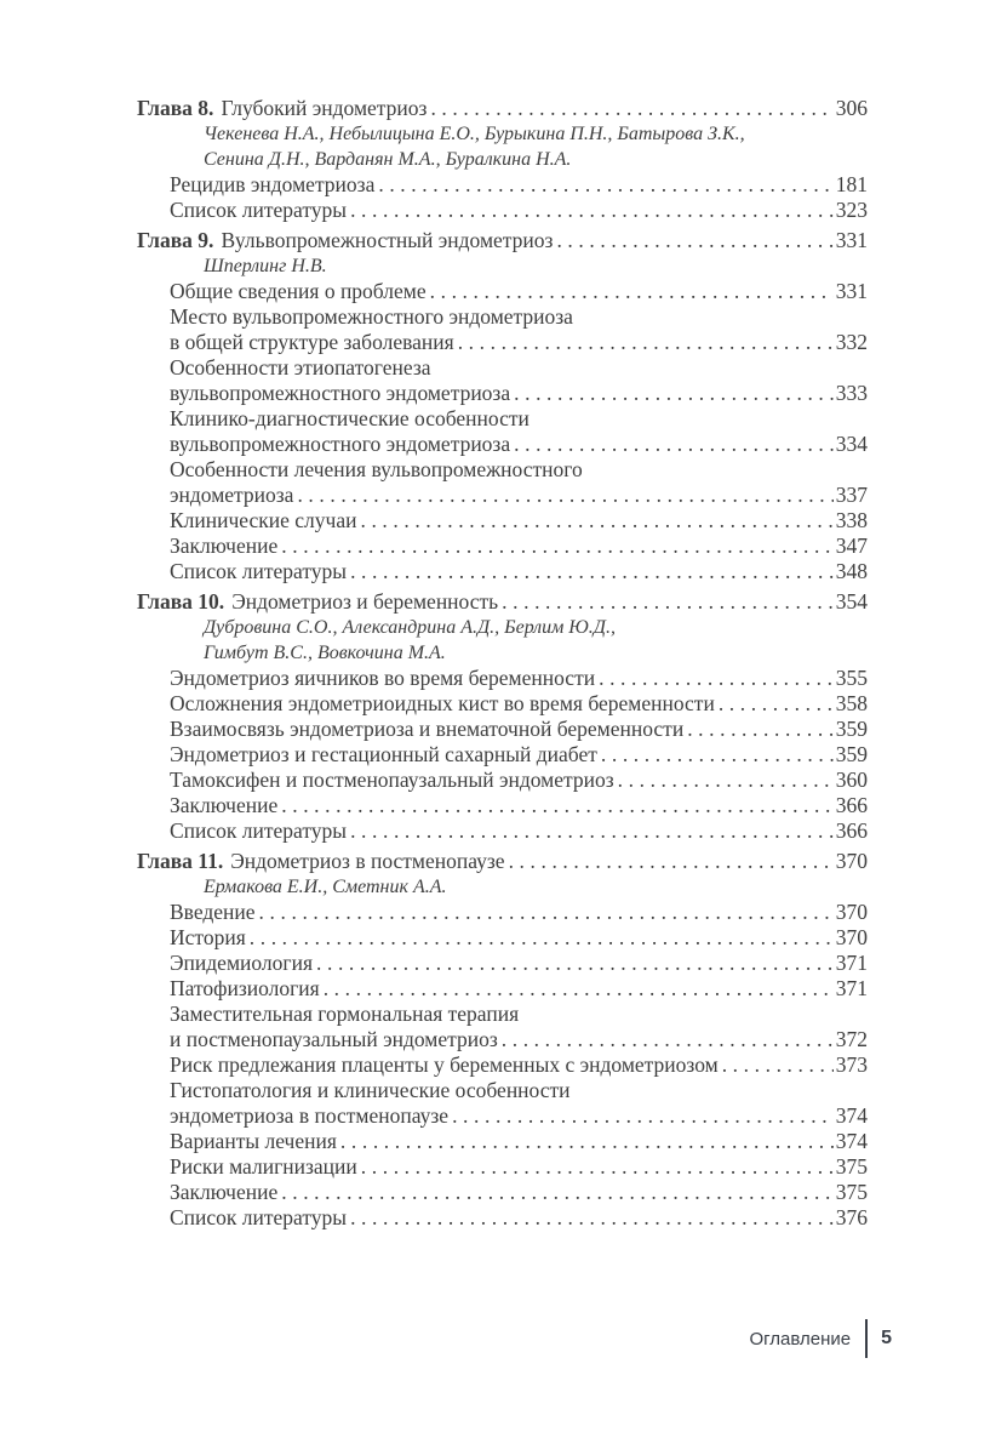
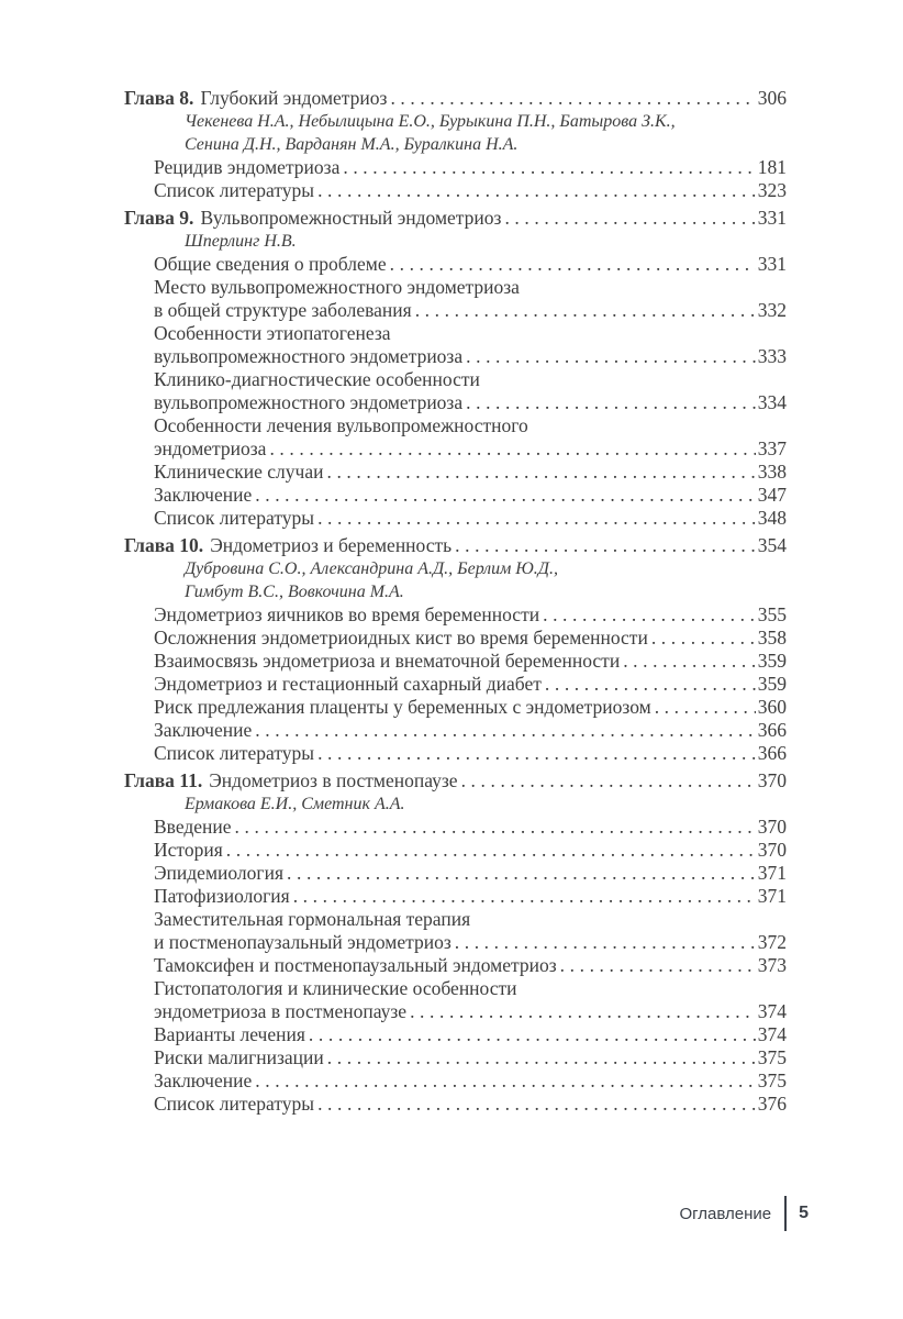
  Глава 8.
  Глубокий эндометриоз
  306
  Чекенева Н.А., Небылицына Е.О., Бурыкина П.Н., Батырова З.К.,
  Сенина Д.Н., Варданян М.А., Буралкина Н.А.
  Рецидив эндометриоза
  181
  Список литературы
  323
  Глава 9.
  Вульвопромежностный эндометриоз
  331
  Шперлинг Н.В.
  Общие сведения о проблеме
  331
  Место вульвопромежностного эндометриоза
  в общей структуре заболевания
  332
  Особенности этиопатогенеза
  вульвопромежностного эндометриоза
  333
  Клинико-диагностические особенности
  вульвопромежностного эндометриоза
  334
  Особенности лечения вульвопромежностного
  эндометриоза
  337
  Клинические случаи
  338
  Заключение
  347
  Список литературы
  348
  Глава 10.
  Эндометриоз и беременность
  354
  Дубровина С.О., Александрина А.Д., Берлим Ю.Д.,
  Гимбут В.С., Вовкочина М.А.
  Эндометриоз яичников во время беременности
  355
  Осложнения эндометриоидных кист во время беременности
  358
  Взаимосвязь эндометриоза и внематочной беременности
  359
  Эндометриоз и гестационный сахарный диабет
  359
- Тамоксифен и постменопаузальный эндометриоз
+ Риск предлежания плаценты у беременных с эндометриозом
  360
  Заключение
  366
  Список литературы
  366
  Глава 11.
  Эндометриоз в постменопаузе
  370
  Ермакова Е.И., Сметник А.А.
  Введение
  370
  История
  370
  Эпидемиология
  371
  Патофизиология
  371
  Заместительная гормональная терапия
  и постменопаузальный эндометриоз
  372
- Риск предлежания плаценты у беременных с эндометриозом
+ Тамоксифен и постменопаузальный эндометриоз
  373
  Гистопатология и клинические особенности
  эндометриоза в постменопаузе
  374
  Варианты лечения
  374
  Риски малигнизации
  375
  Заключение
  375
  Список литературы
  376
  Оглавление
  5
